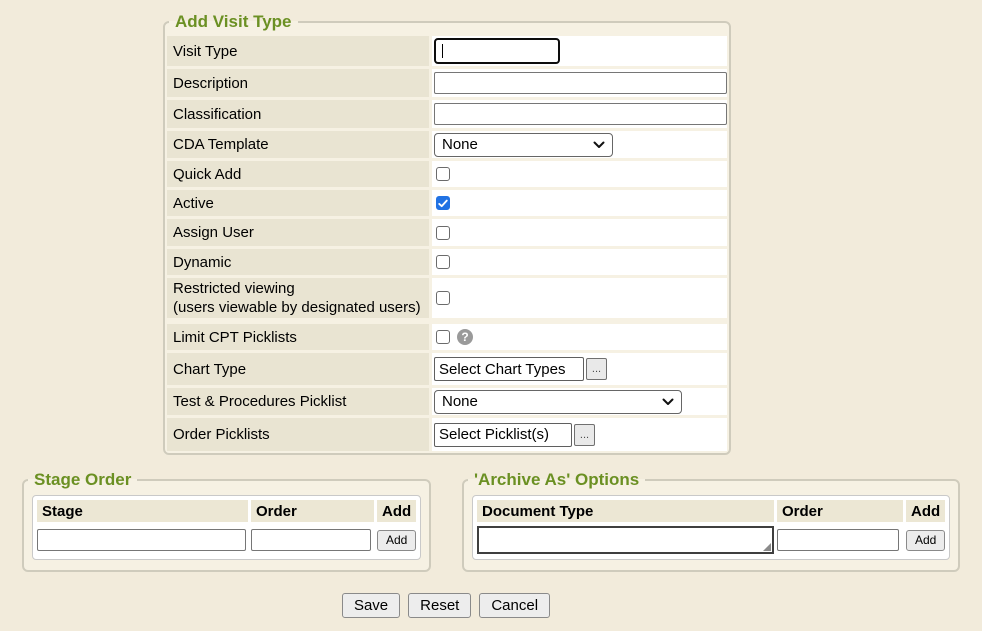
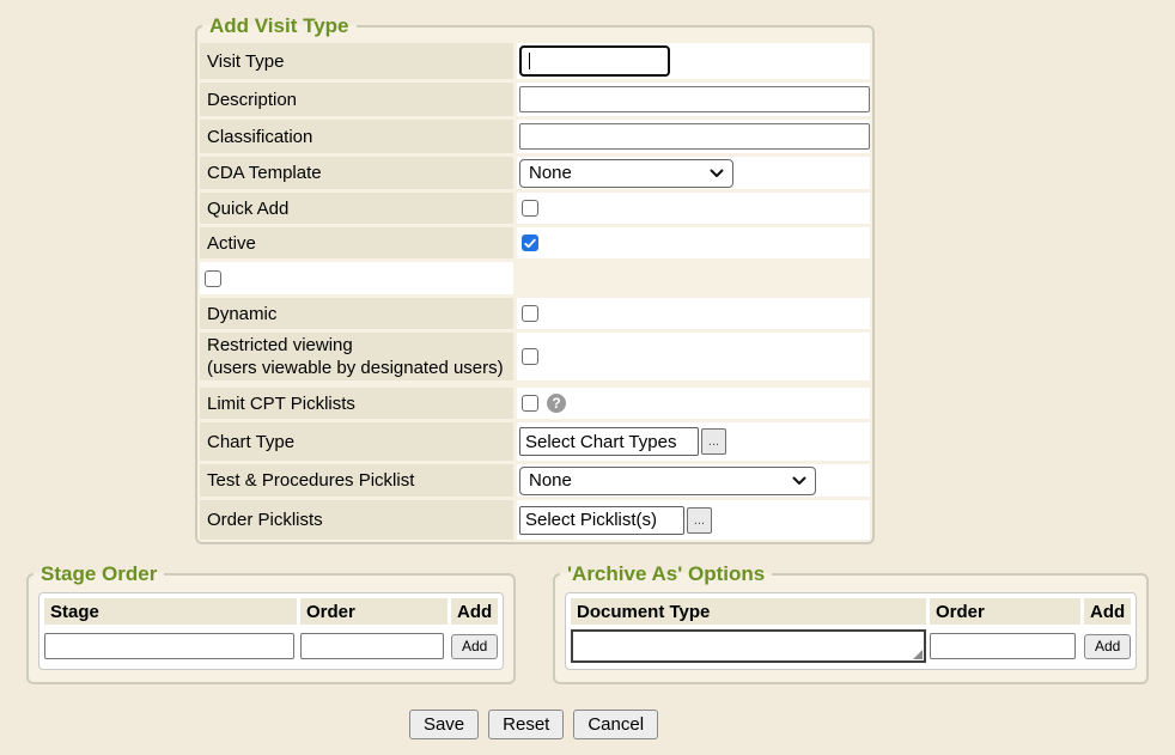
  Add Visit Type
  Visit Type
  Description
  Classification
  CDA Template
  None
  Quick Add
  Active
- Assign User
  Dynamic
  Restricted viewing
  (users viewable by designated users)
  Limit CPT Picklists
  ?
  Chart Type
  Select Chart Types
  ...
  Test & Procedures Picklist
  None
  Order Picklists
  Select Picklist(s)
  ...
  Stage Order
  Stage
  Order
  Add
  Add
  'Archive As' Options
  Document Type
  Order
  Add
  Add
  Save
  Reset
  Cancel
